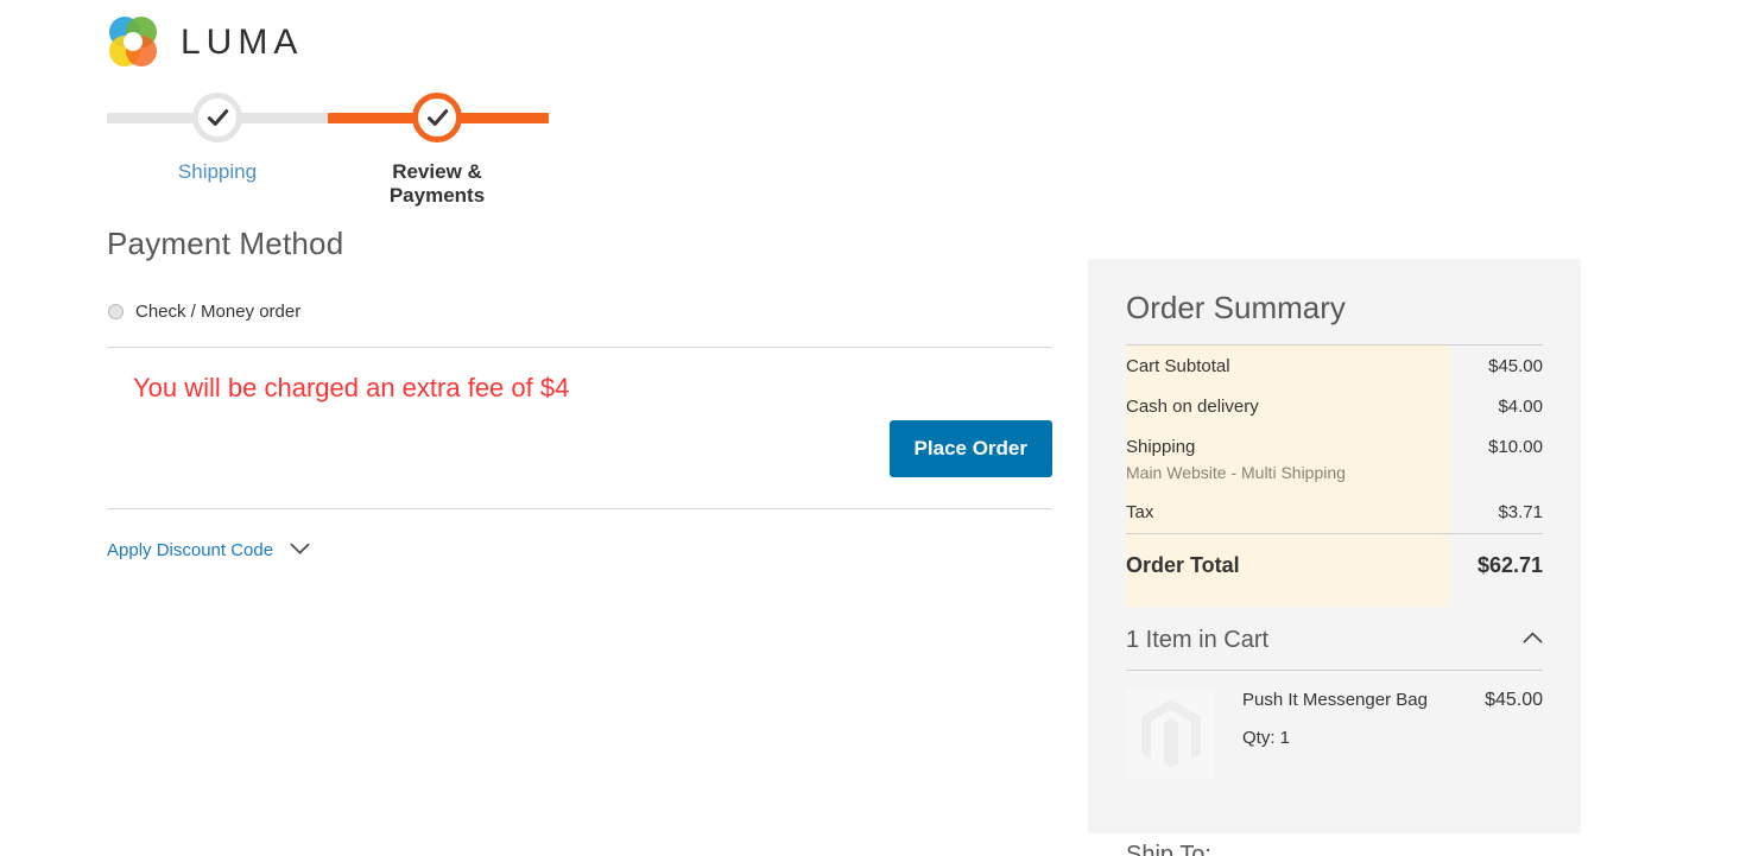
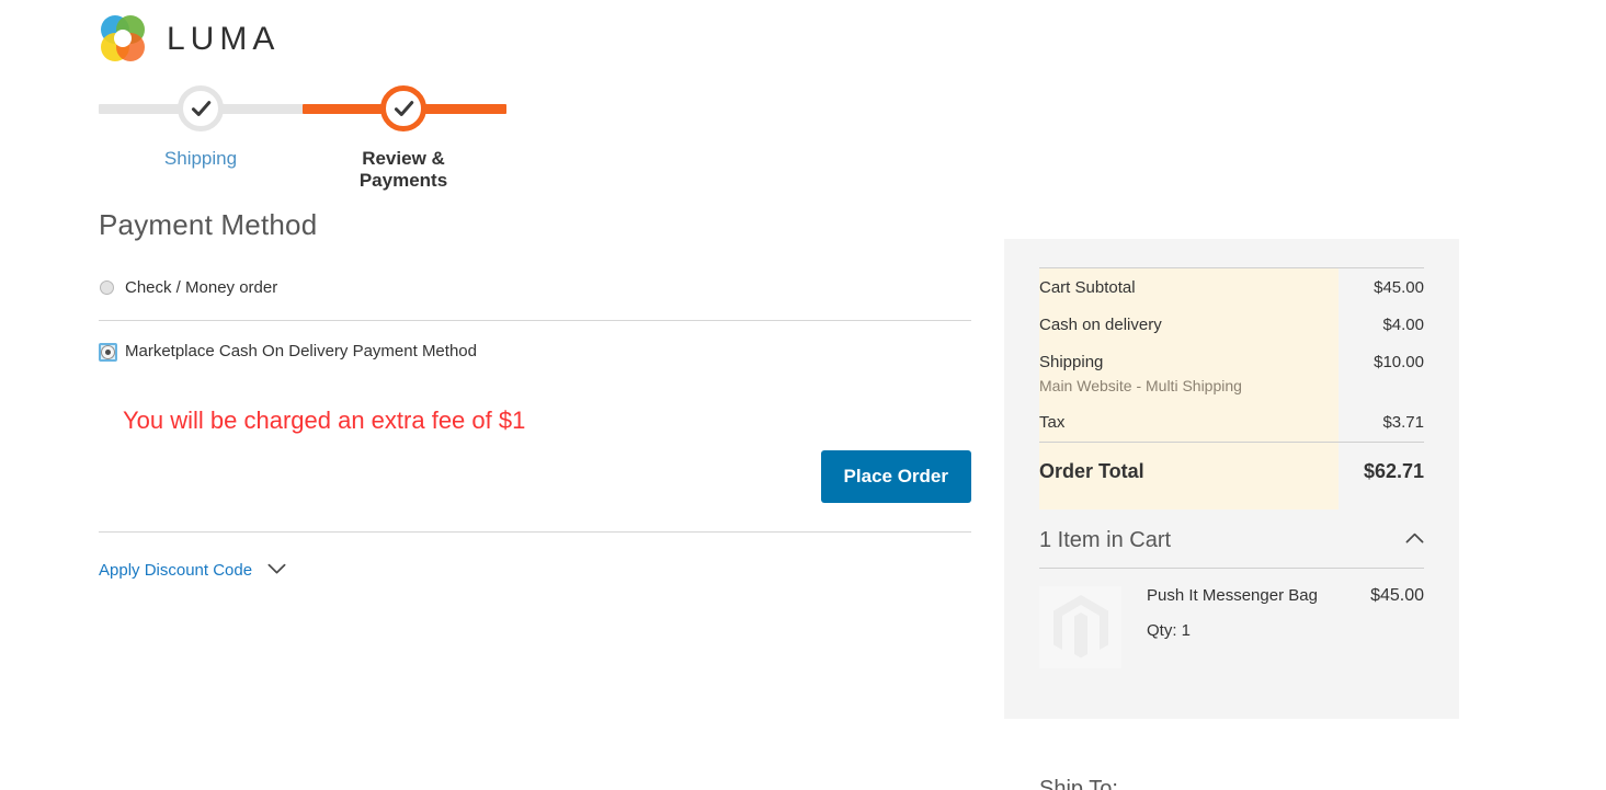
  LUMA
  Shipping
  Review & Payments
  Payment Method
  Check / Money order
+ Marketplace Cash On Delivery Payment Method
- You will be charged an extra fee of $4
+ You will be charged an extra fee of $1
  Place Order
  Apply Discount Code
- Order Summary
  Cart Subtotal	$45.00
  Cash on delivery	$4.00
  Shipping Main Website - Multi Shipping	$10.00
  Tax	$3.71
  Order Total	$62.71
  1 Item in Cart
  Push It Messenger Bag
  Qty: 1
  $45.00
  Ship To:
